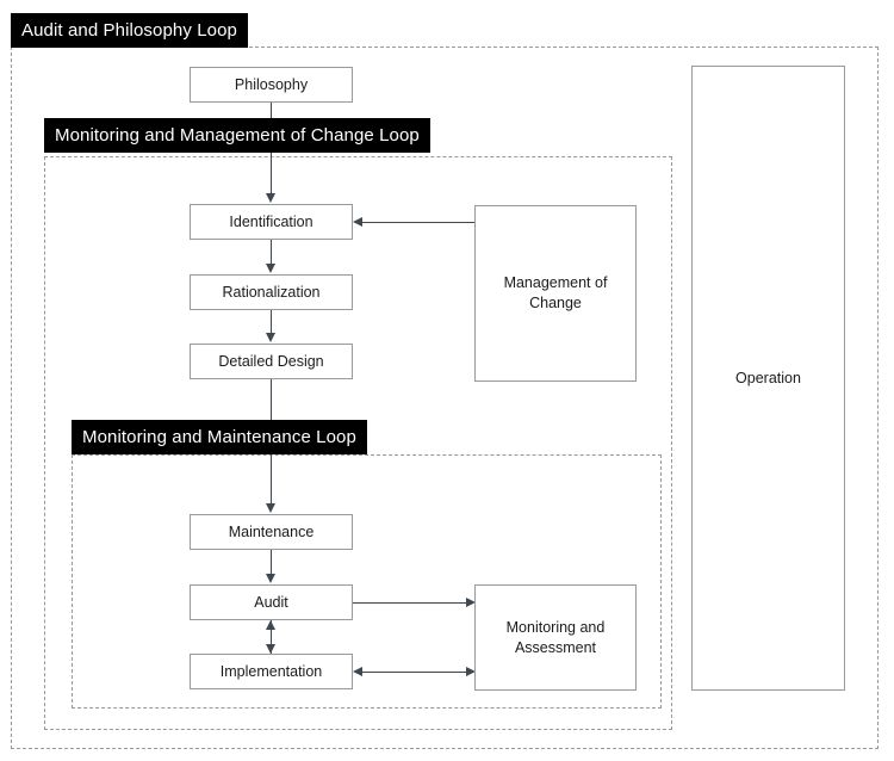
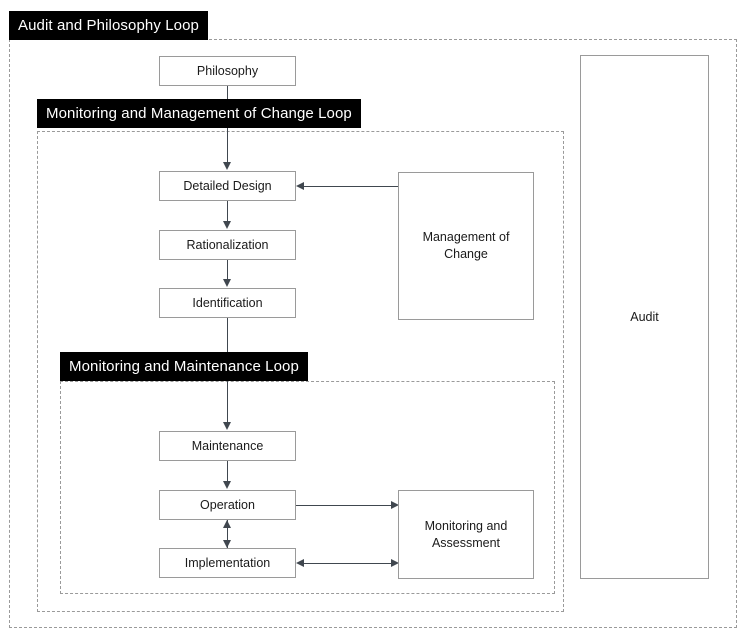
  Philosophy
- Identification
+ Detailed Design
  Rationalization
- Detailed Design
+ Identification
  Maintenance
- Audit
+ Operation
  Implementation
  Management of Change
  Monitoring and Assessment
- Operation
+ Audit
  Audit and Philosophy Loop
  Monitoring and Management of Change Loop
  Monitoring and Maintenance Loop
